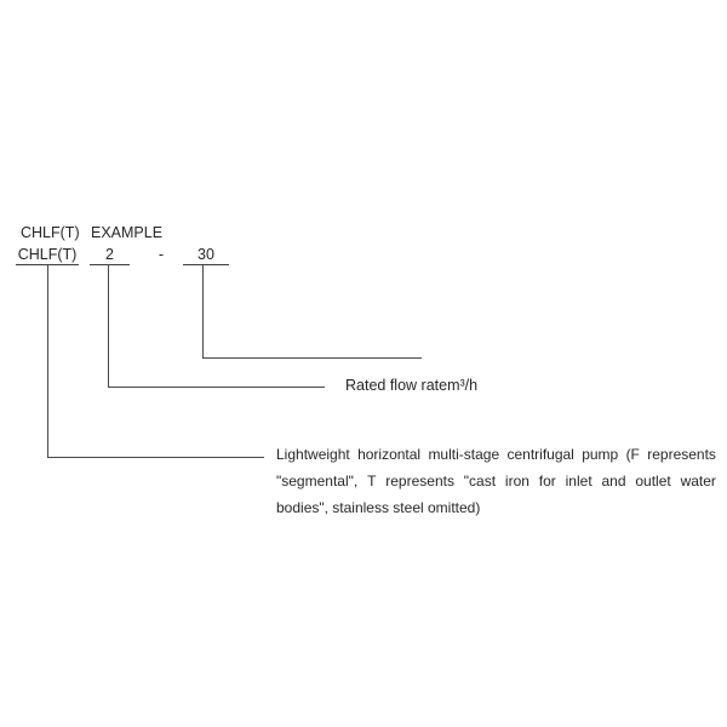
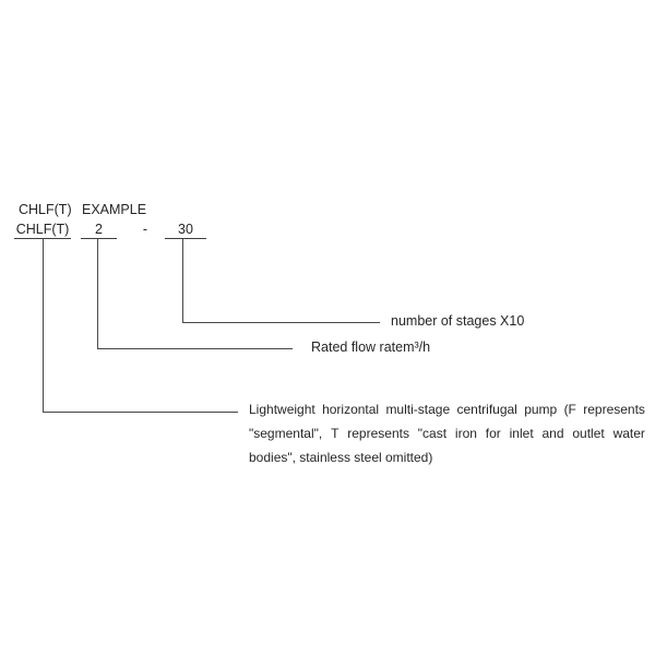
  CHLF(T)
  EXAMPLE
  CHLF(T)
  2
  -
  30
+ number of stages X10
  Rated flow ratem³/h
  Lightweight
  horizontal
  multi-stage
  centrifugal
  pump
  (F
  represents
  "segmental",
  T
  represents
  "cast
  iron
  for
  inlet
  and
  outlet
  water
  bodies", stainless steel omitted)
